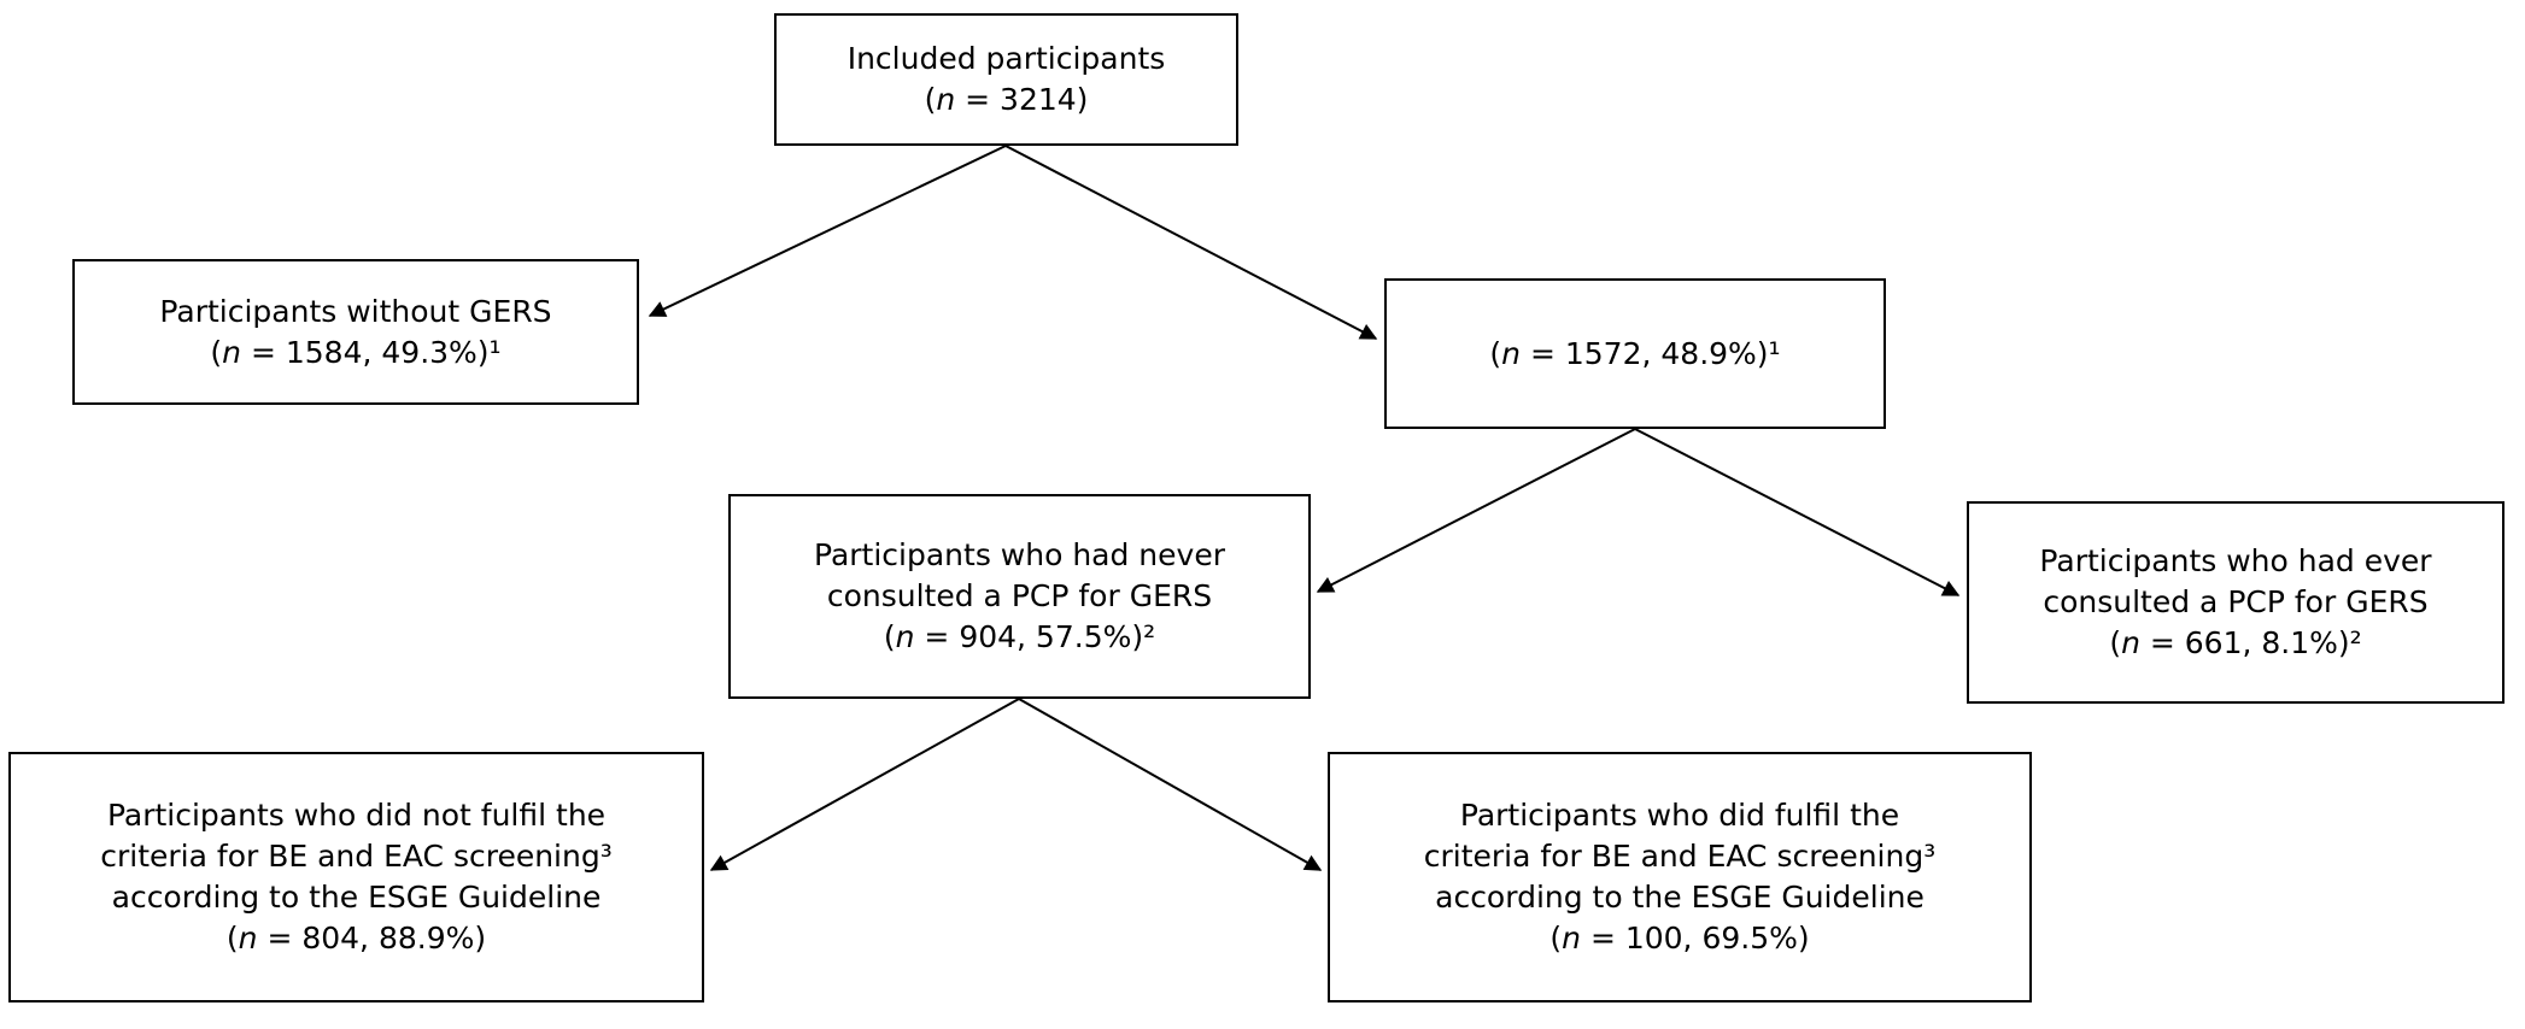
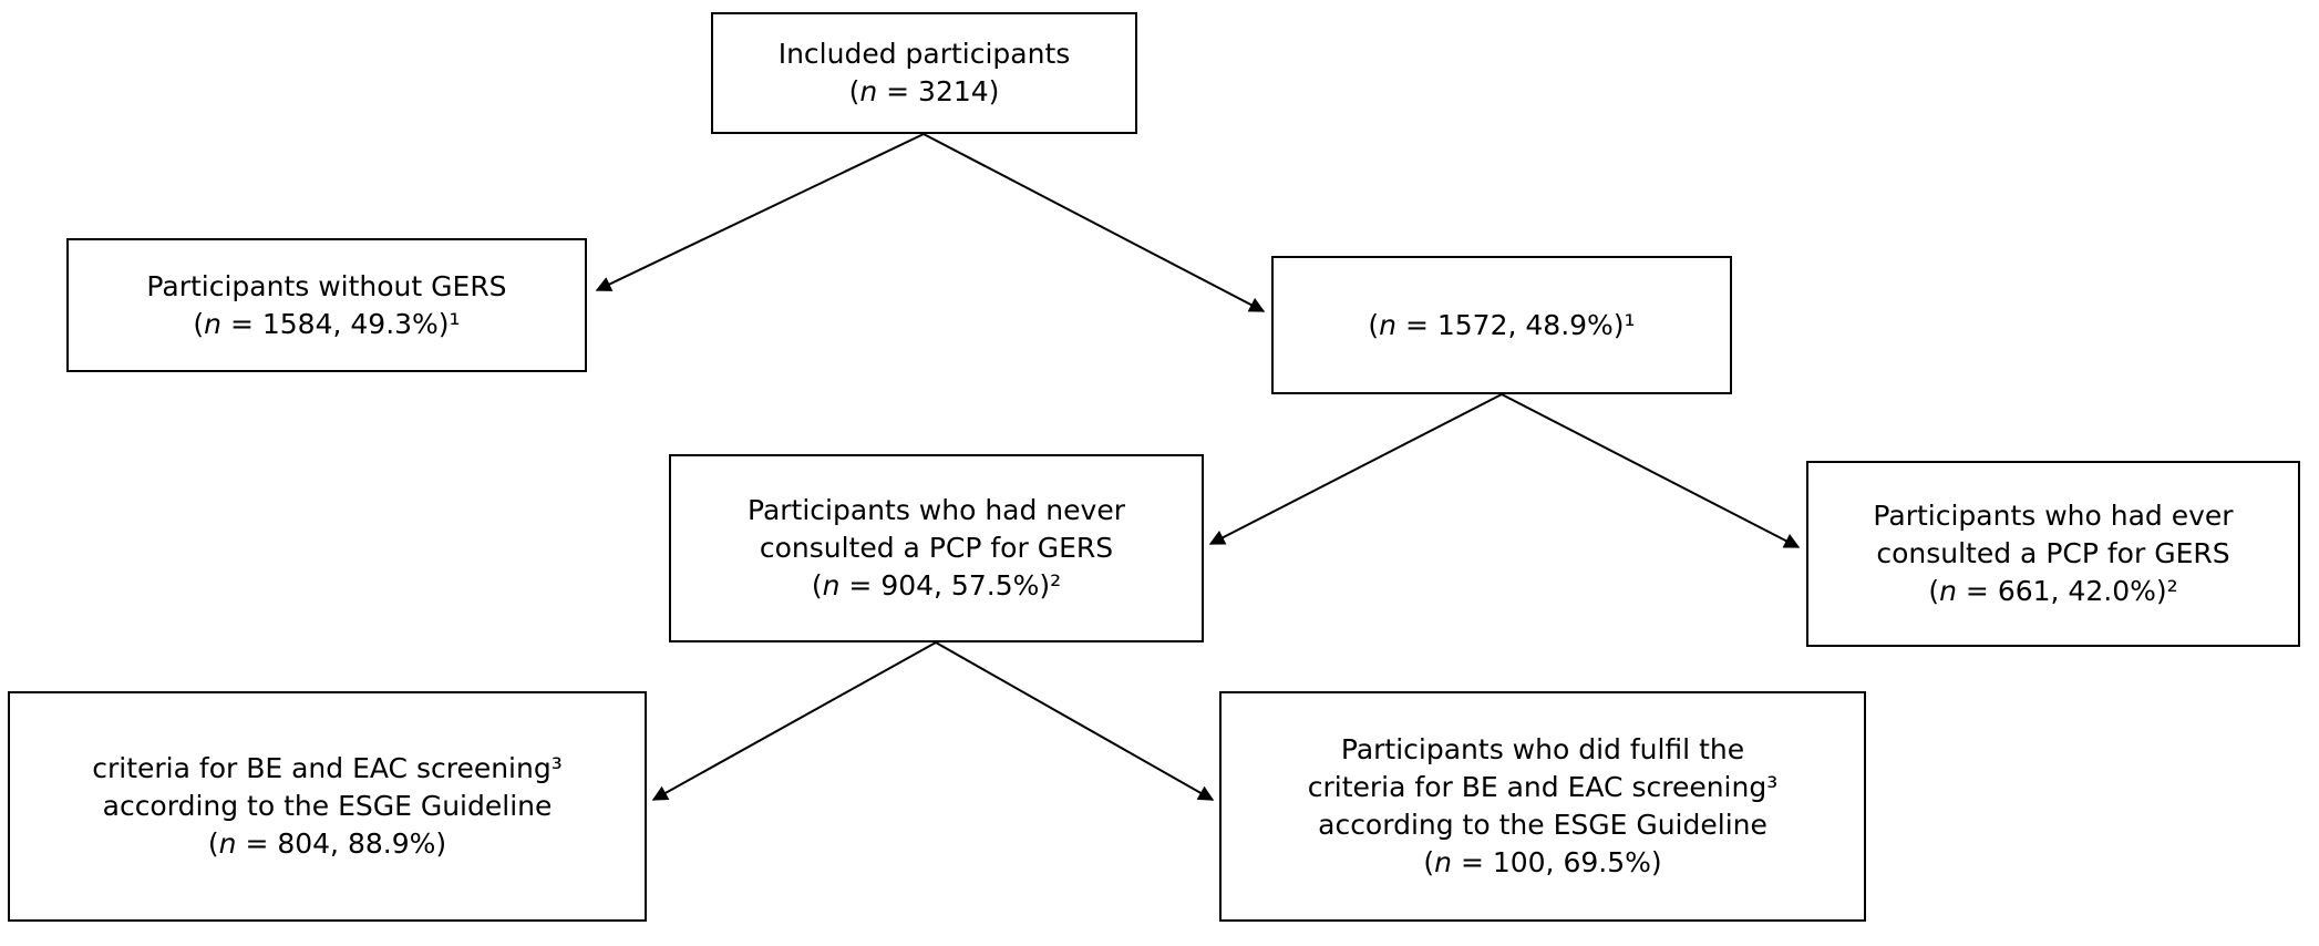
  Included participants
  (n = 3214)
  Participants without GERS
  (n = 1584, 49.3%)¹
  (n = 1572, 48.9%)¹
  Participants who had never
  consulted a PCP for GERS
  (n = 904, 57.5%)²
  Participants who had ever
  consulted a PCP for GERS
- (n = 661, 8.1%)²
+ (n = 661, 42.0%)²
- Participants who did not fulfil the
  criteria for BE and EAC screening³
  according to the ESGE Guideline
  (n = 804, 88.9%)
  Participants who did fulfil the
  criteria for BE and EAC screening³
  according to the ESGE Guideline
  (n = 100, 69.5%)
